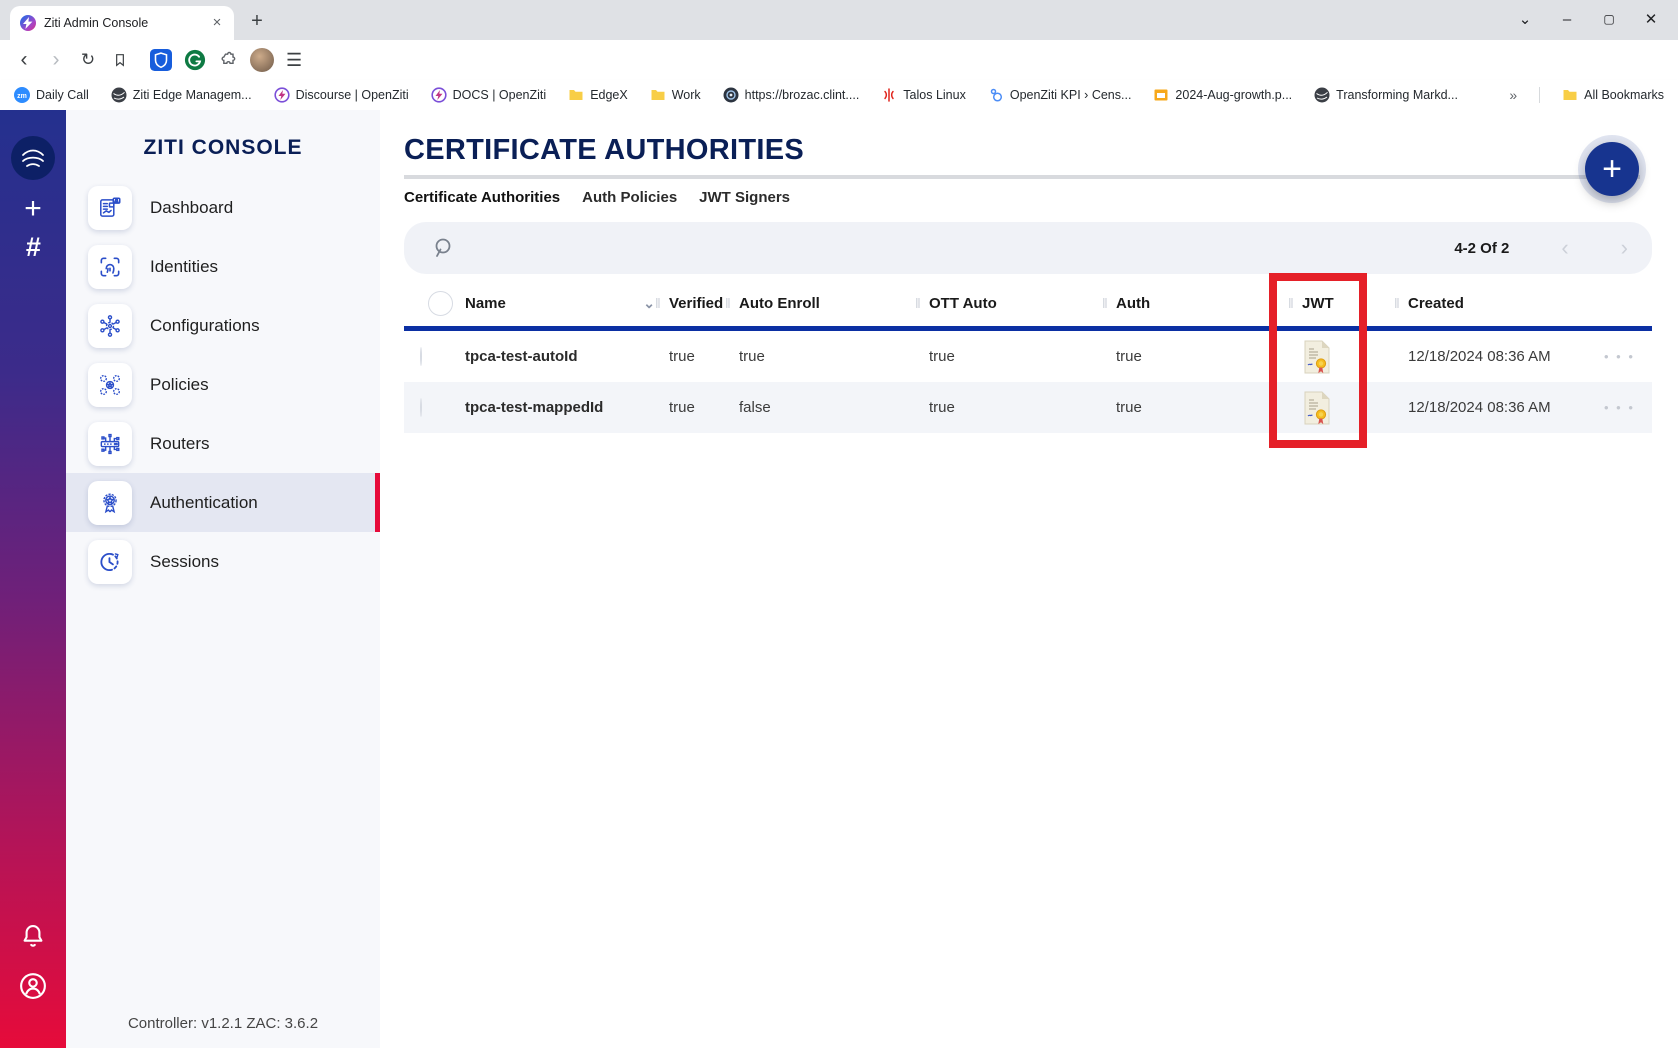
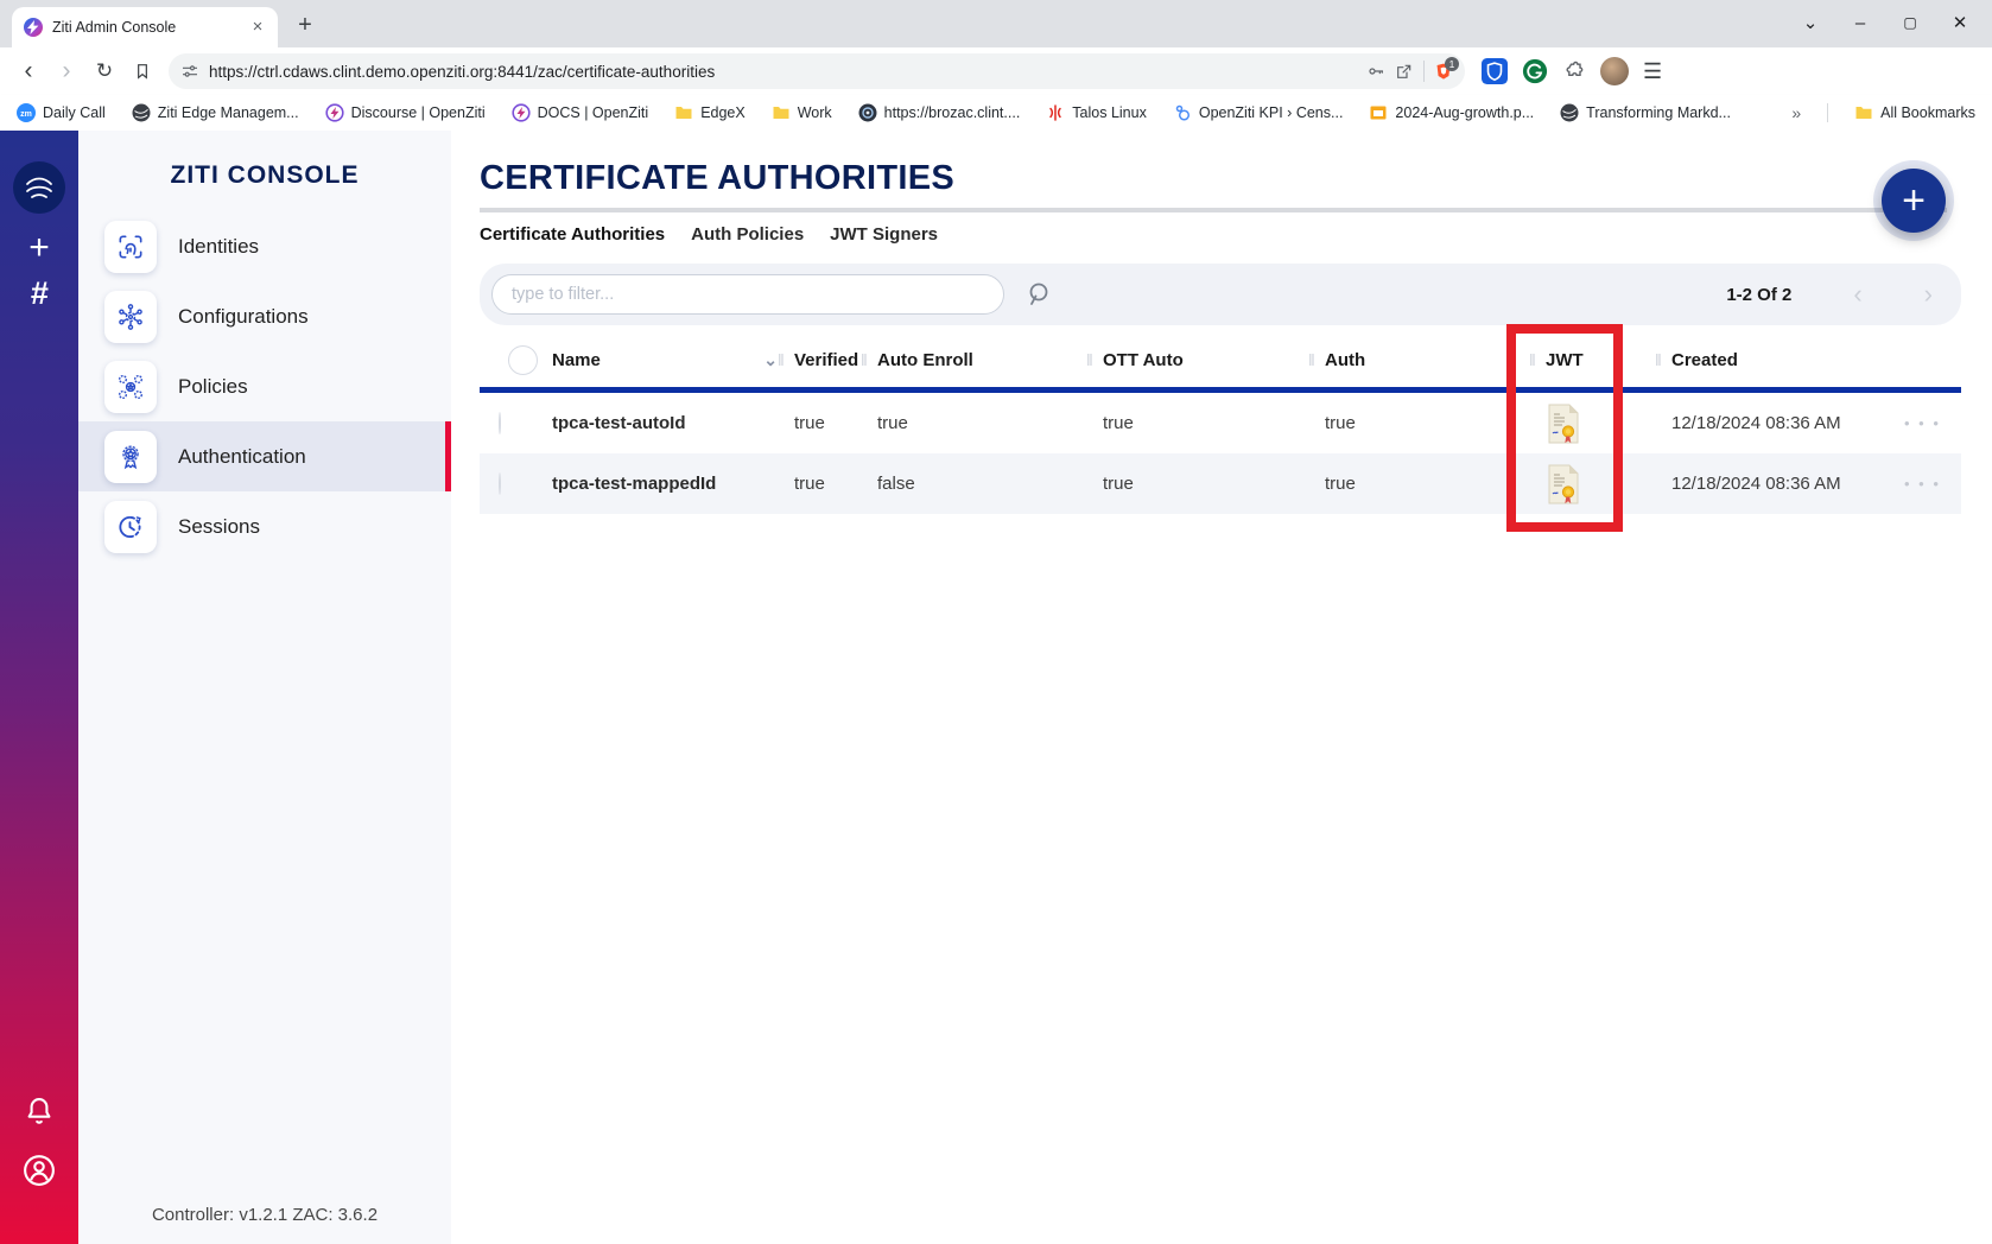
  Ziti Admin Console
  ×
  +
  ⌄
  –
  ▢
  ✕
  ‹
  ›
  ↻
+ https://ctrl.cdaws.clint.demo.openziti.org:8441/zac/certificate-authorities
+ 1
  ☰
  Daily Call
  Ziti Edge Managem...
  Discourse | OpenZiti
  DOCS | OpenZiti
  EdgeX
  Work
  https://brozac.clint....
  Talos Linux
  OpenZiti KPI › Cens...
  2024-Aug-growth.p...
  Transforming Markd...
  »
  All Bookmarks
  +
  #
  ZITI CONSOLE
- Dashboard
  Identities
  Configurations
  Policies
- Routers
  Authentication
  Sessions
  Controller: v1.2.1 ZAC: 3.6.2
  CERTIFICATE AUTHORITIES
  +
  Certificate Authorities
  Auth Policies
  JWT Signers
+ type to filter...
- 4-2 Of 2
+ 1-2 Of 2
  ‹
  ›
  Name
  ⌄
  ‖
  Verified
  ‖
  Auto Enroll
  ‖
  OTT Auto
  ‖
  Auth
  ‖
  JWT
  ‖
  Created
  tpca-test-autoId
  true
  true
  true
  true
  12/18/2024 08:36 AM
  • • •
  tpca-test-mappedId
  true
  false
  true
  true
  12/18/2024 08:36 AM
  • • •
